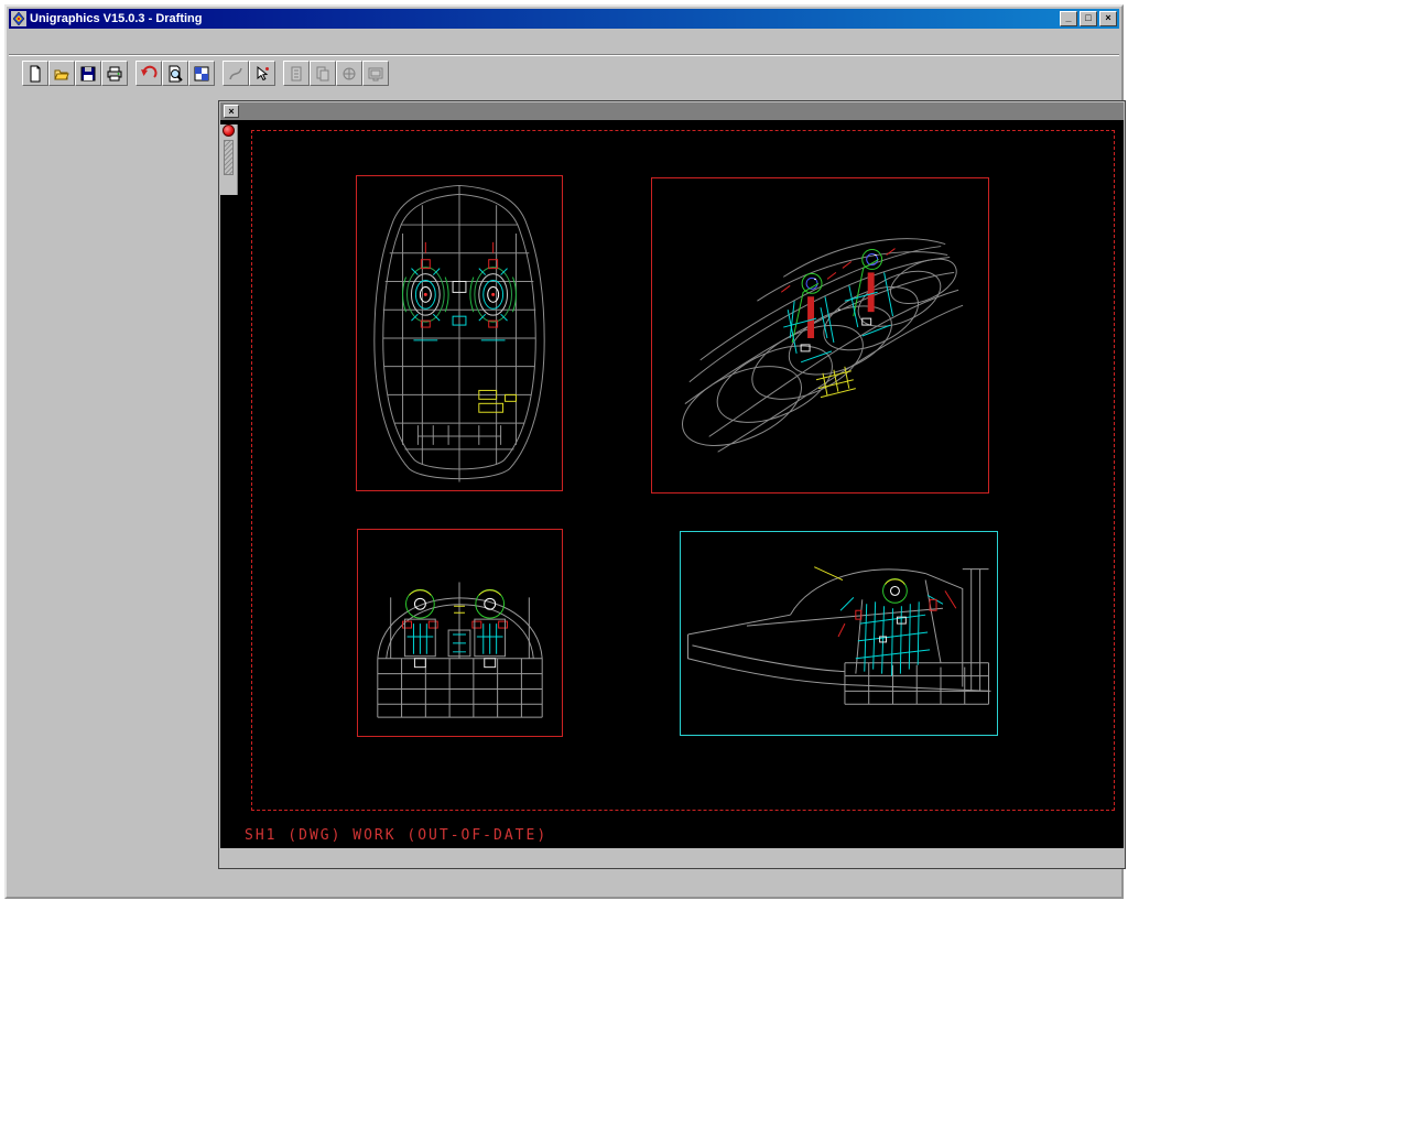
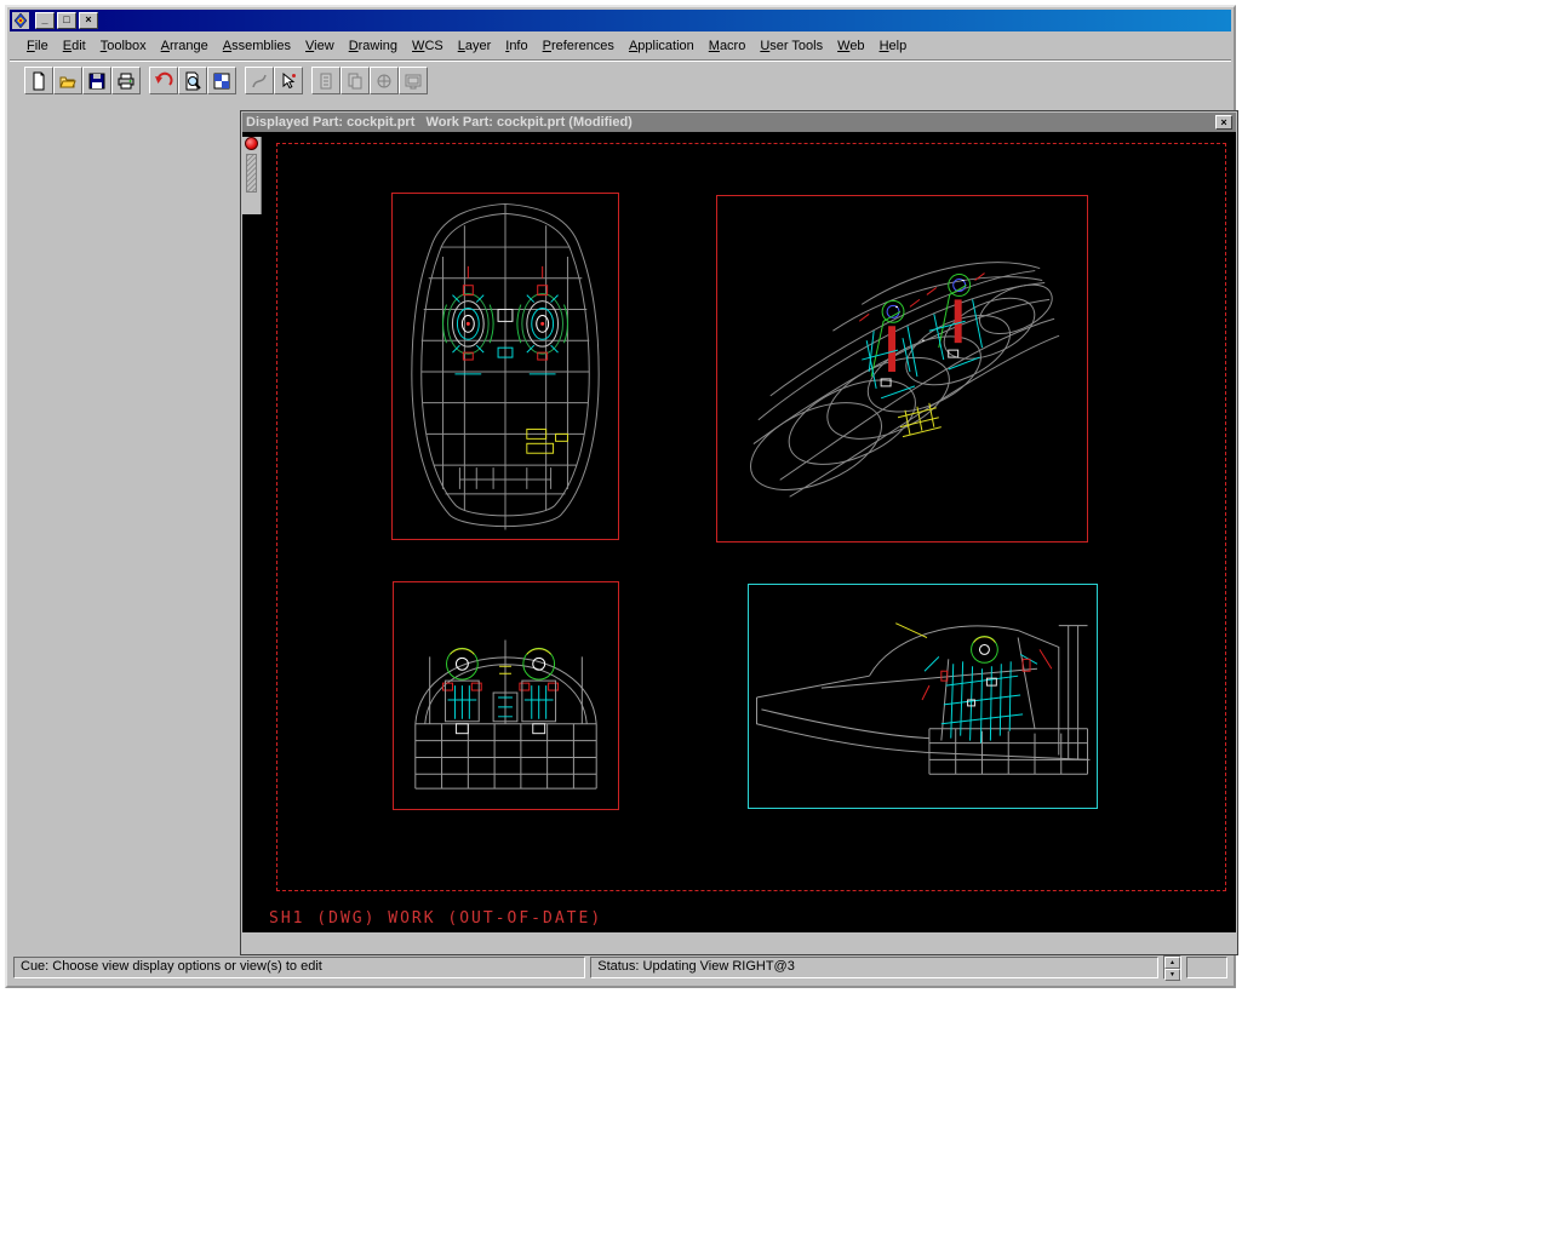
- Unigraphics V15.0.3 - Drafting
  _
  □
  ×
+ File
+ Edit
+ Toolbox
+ Arrange
+ Assemblies
+ View
+ Drawing
+ WCS
+ Layer
+ Info
+ Preferences
+ Application
+ Macro
+ User Tools
+ Web
+ Help
+ Displayed Part: cockpit.prt Work Part: cockpit.prt (Modified)
  ×
  SH1 (DWG) WORK (OUT-OF-DATE)
+ Cue: Choose view display options or view(s) to edit
+ Status: Updating View RIGHT@3
